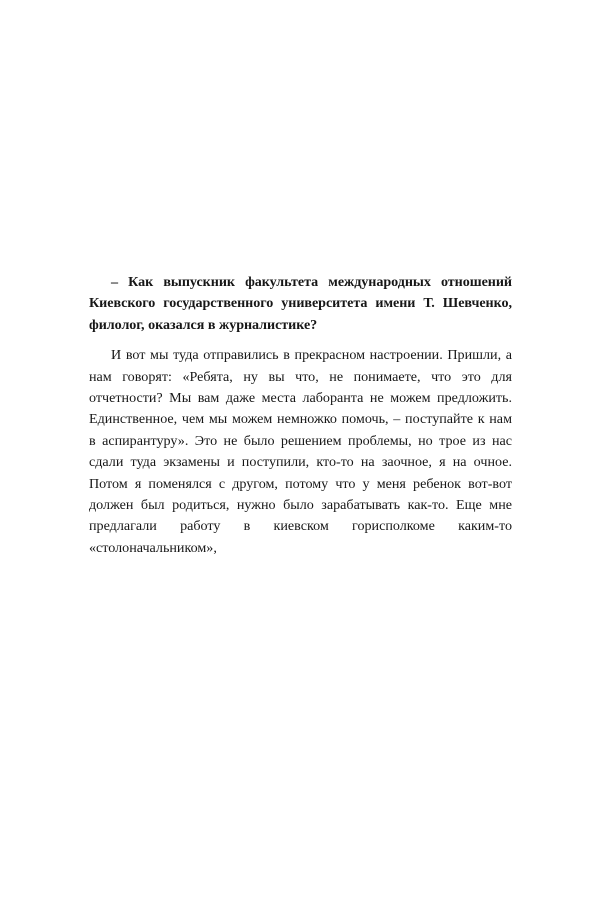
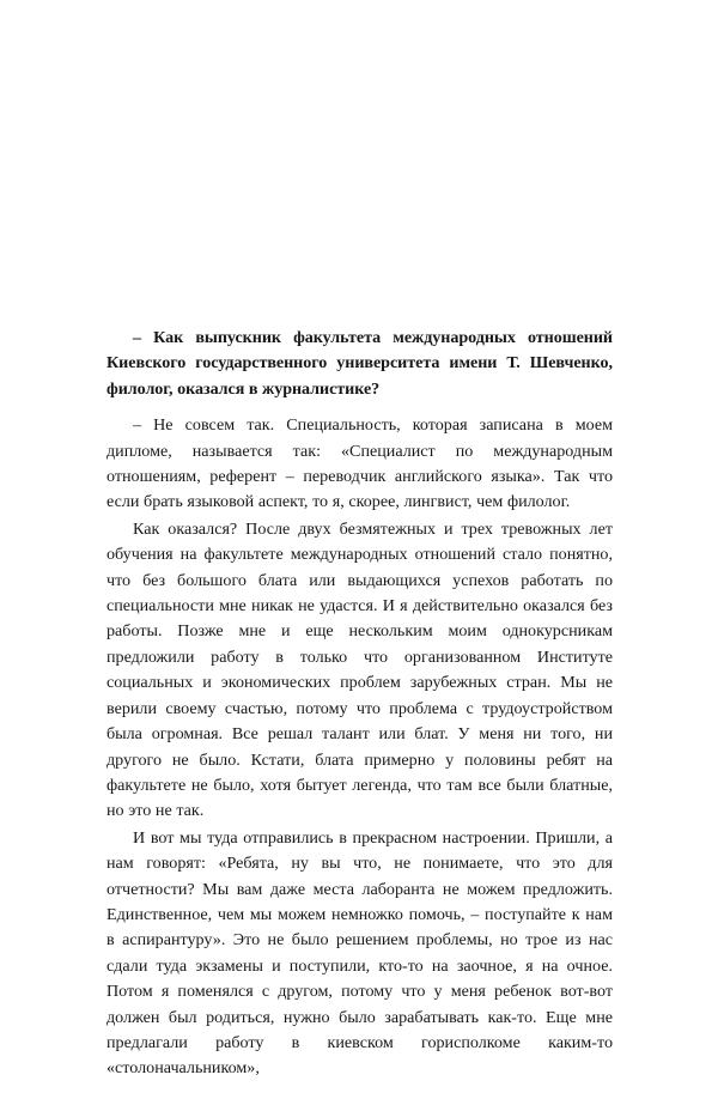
  – Как выпускник факультета международных отношений Киевского государственного университета имени Т. Шевченко, филолог, оказался в журналистике?
+ – Не совсем так. Специальность, которая записана в моем дипломе, называется так: «Специалист по международным отношениям, референт – переводчик английского языка». Так что если брать языковой аспект, то я, скорее, лингвист, чем филолог.
+ Как оказался? После двух безмятежных и трех тревожных лет обучения на факультете международных отношений стало понятно, что без большого блата или выдающихся успехов работать по специальности мне никак не удастся. И я действительно оказался без работы. Позже мне и еще нескольким моим однокурсникам предложили работу в только что организованном Институте социальных и экономических проблем зарубежных стран. Мы не верили своему счастью, потому что проблема с трудоустройством была огромная. Все решал талант или блат. У меня ни того, ни другого не было. Кстати, блата примерно у половины ребят на факультете не было, хотя бытует легенда, что там все были блатные, но это не так.
  И вот мы туда отправились в прекрасном настроении. Пришли, а нам говорят: «Ребята, ну вы что, не понимаете, что это для отчетности? Мы вам даже места лаборанта не можем предложить. Единственное, чем мы можем немножко помочь, – поступайте к нам в аспирантуру». Это не было решением проблемы, но трое из нас сдали туда экзамены и поступили, кто-то на заочное, я на очное. Потом я поменялся с другом, потому что у меня ребенок вот-вот должен был родиться, нужно было зарабатывать как-то. Еще мне предлагали работу в киевском горисполкоме каким-то «столоначальником»,
